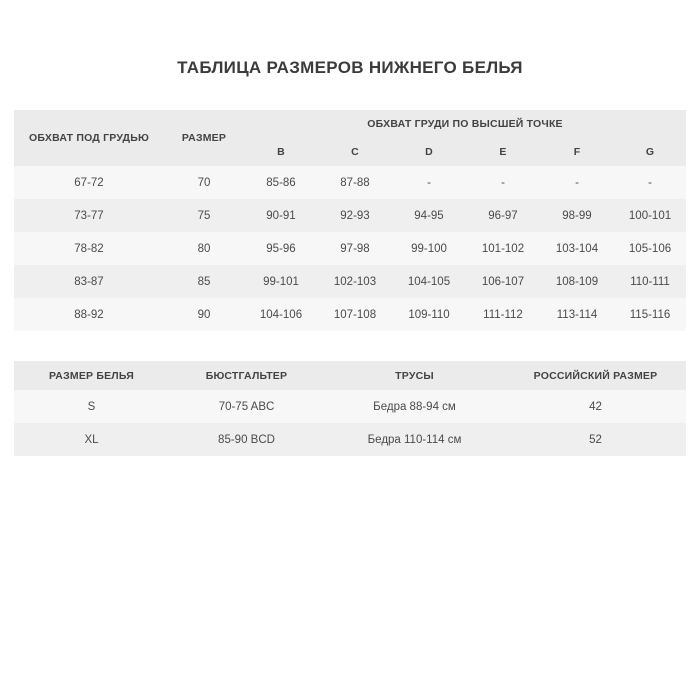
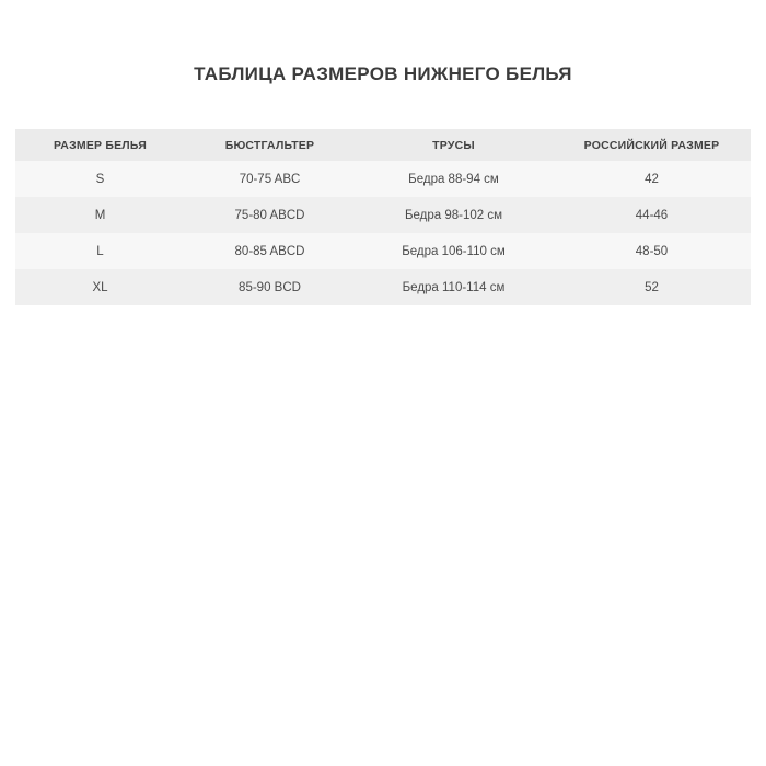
  ТАБЛИЦА РАЗМЕРОВ НИЖНЕГО БЕЛЬЯ
- ОБХВАТ ПОД ГРУДЬЮ	РАЗМЕР	ОБХВАТ ГРУДИ ПО ВЫСШЕЙ ТОЧКЕ
- B	C	D	E	F	G
- 67-72	70	85-86	87-88	-	-	-	-
- 73-77	75	90-91	92-93	94-95	96-97	98-99	100-101
- 78-82	80	95-96	97-98	99-100	101-102	103-104	105-106
- 83-87	85	99-101	102-103	104-105	106-107	108-109	110-111
- 88-92	90	104-106	107-108	109-110	111-112	113-114	115-116
  РАЗМЕР БЕЛЬЯ	БЮСТГАЛЬТЕР	ТРУСЫ	РОССИЙСКИЙ РАЗМЕР
  S	70-75 ABC	Бедра 88-94 см	42
+ M	75-80 ABCD	Бедра 98-102 см	44-46
+ L	80-85 ABCD	Бедра 106-110 см	48-50
  XL	85-90 BCD	Бедра 110-114 см	52
